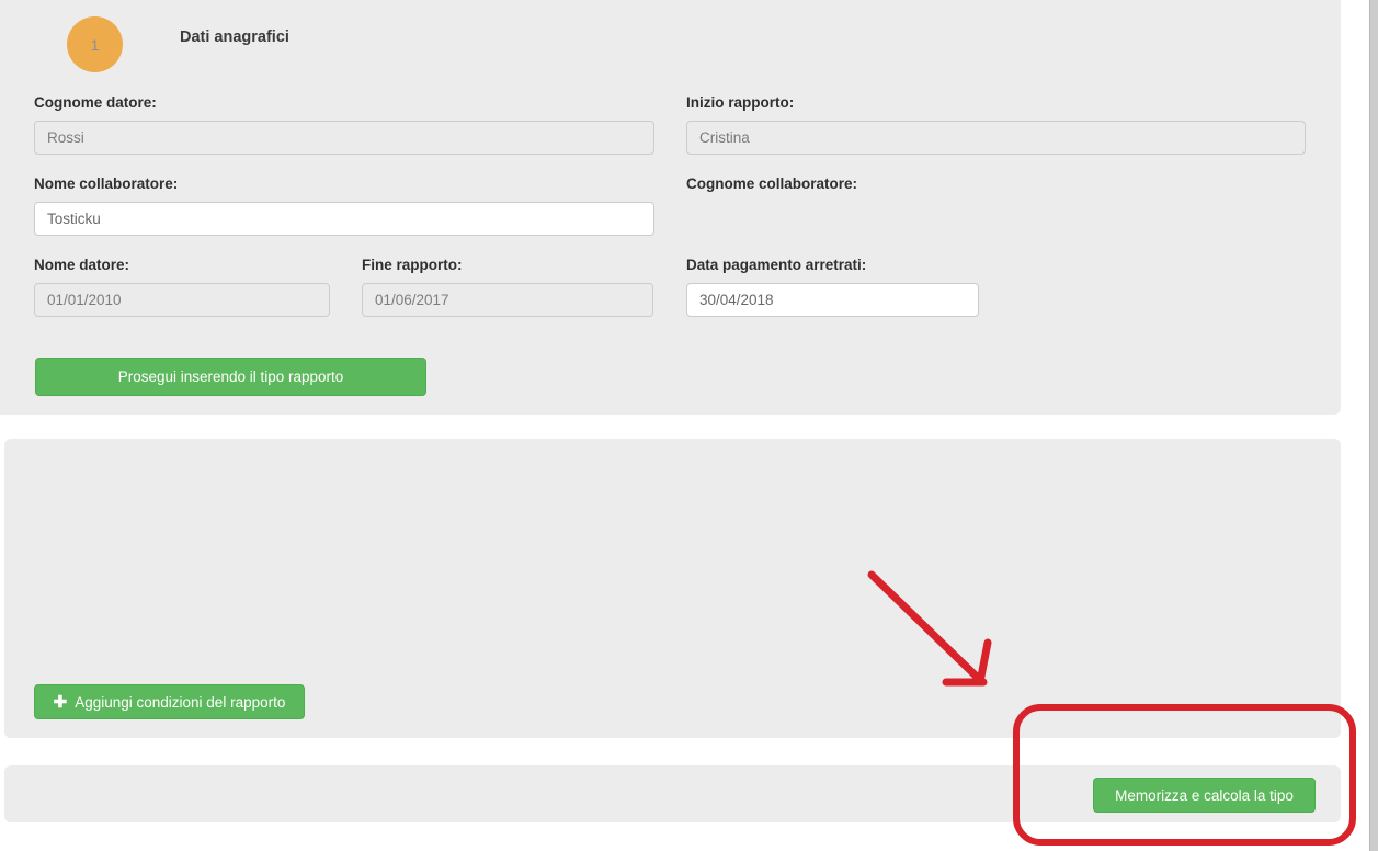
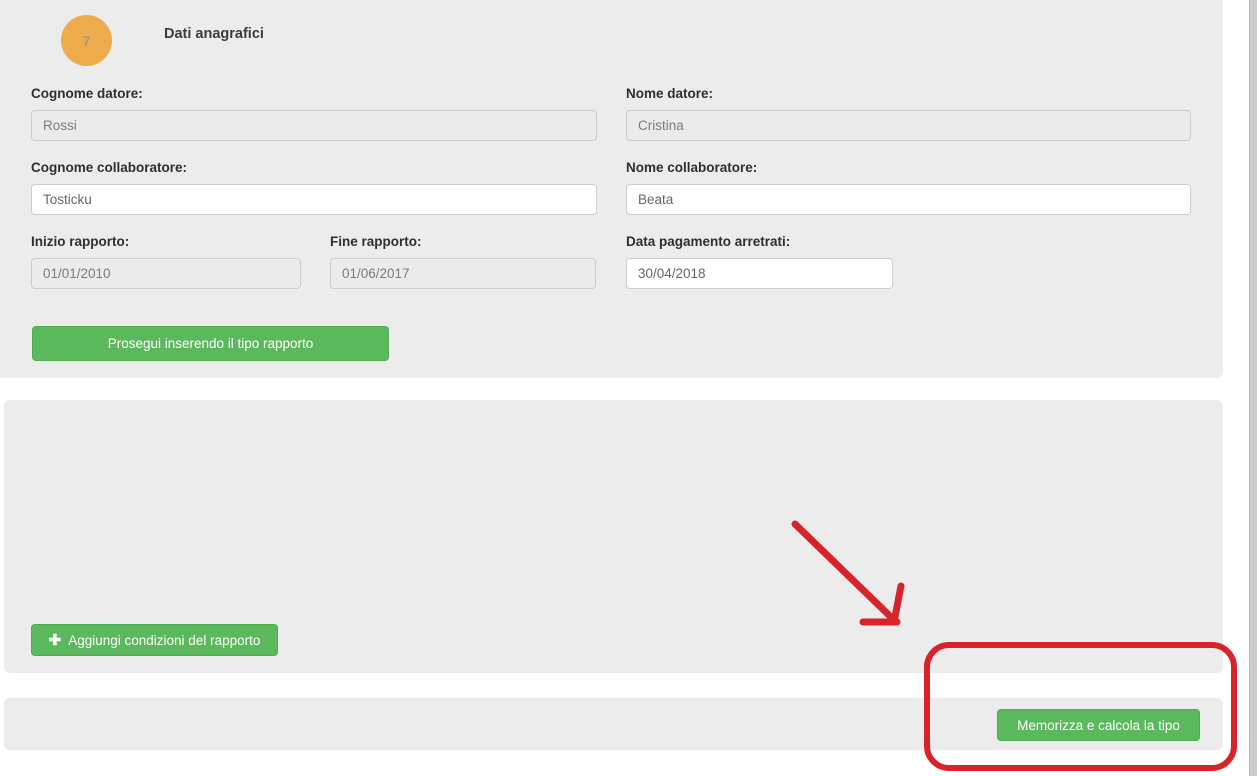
- 1
+ 7
  Dati anagrafici
  Cognome datore:
  Rossi
- Inizio rapporto:
+ Nome datore:
  Cristina
- Nome collaboratore:
+ Cognome collaboratore:
  Tosticku
- Cognome collaboratore:
+ Nome collaboratore:
+ Beata
- Nome datore:
+ Inizio rapporto:
  01/01/2010
  Fine rapporto:
  01/06/2017
  Data pagamento arretrati:
  30/04/2018
  Prosegui inserendo il tipo rapporto
  ✚
  Aggiungi condizioni del rapporto
  Memorizza e calcola la tipo
